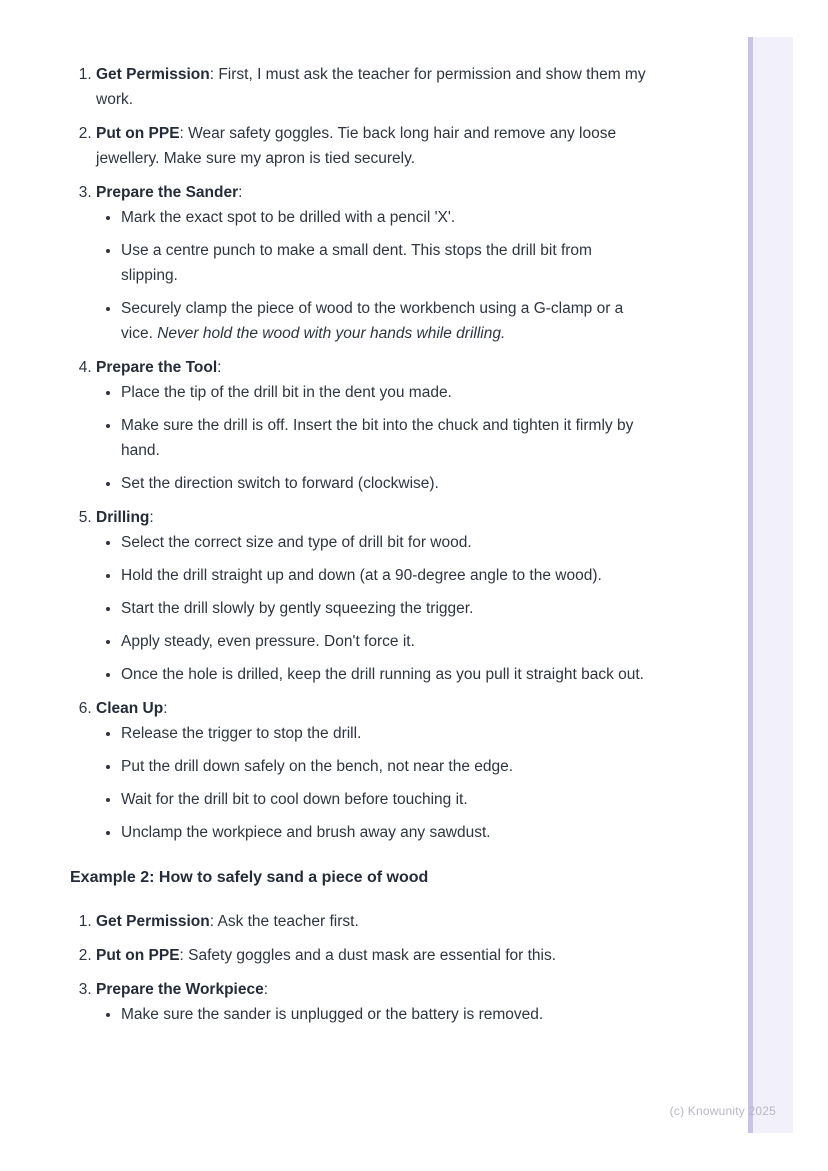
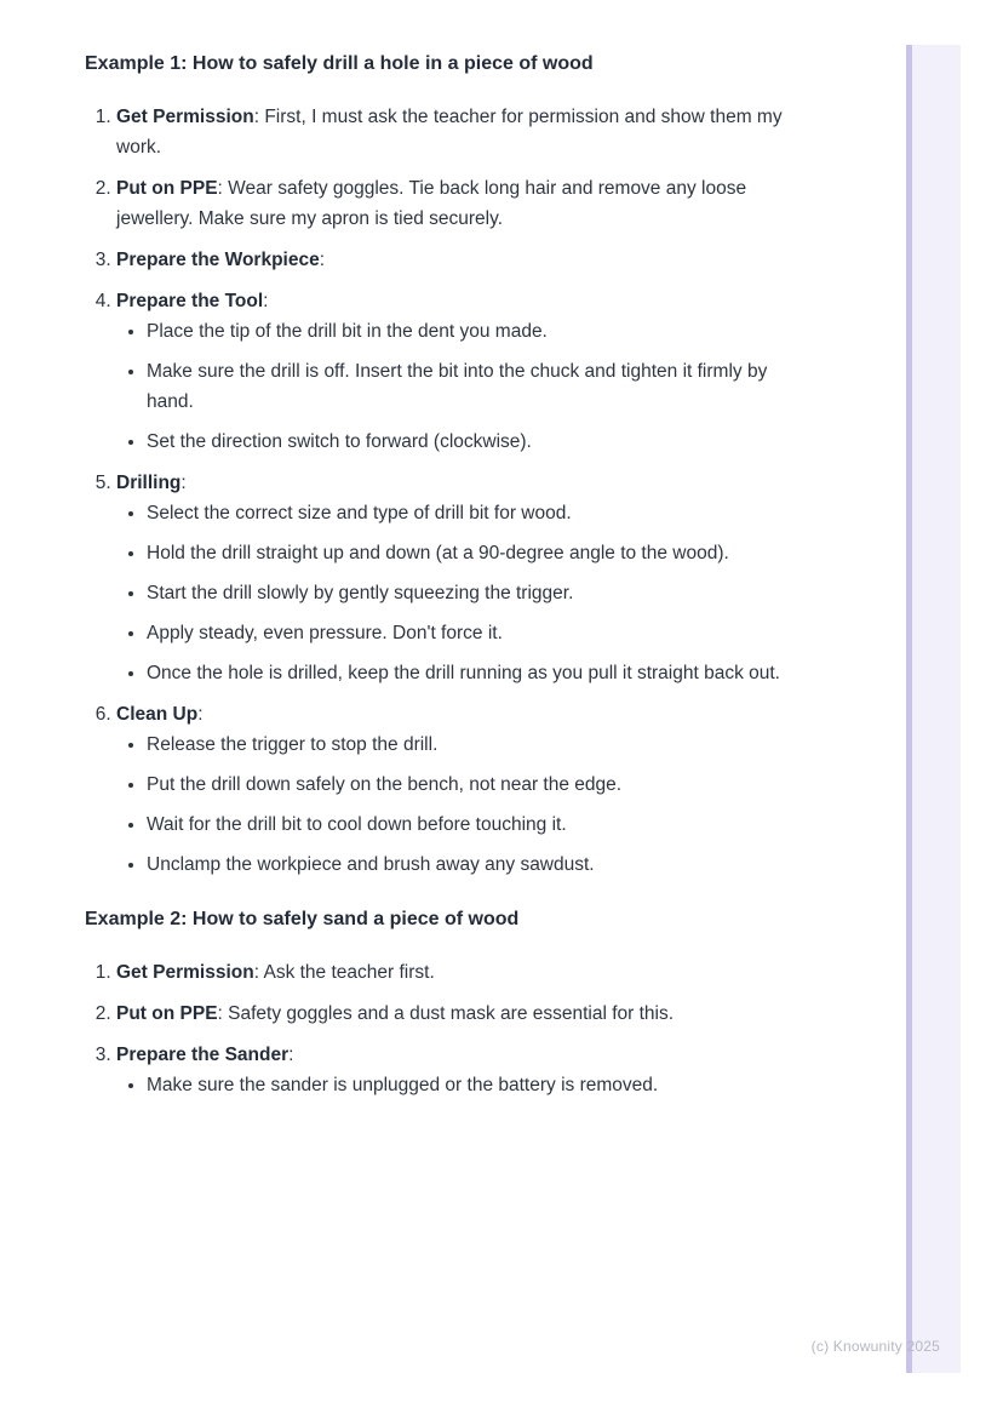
+ Example 1: How to safely drill a hole in a piece of wood
  Get Permission: First, I must ask the teacher for permission and show them my work.
  Put on PPE: Wear safety goggles. Tie back long hair and remove any loose jewellery. Make sure my apron is tied securely.
- Prepare the Sander:
+ Prepare the Workpiece:
- Mark the exact spot to be drilled with a pencil 'X'.
- Use a centre punch to make a small dent. This stops the drill bit from slipping.
- Securely clamp the piece of wood to the workbench using a G-clamp or a vice. Never hold the wood with your hands while drilling.
  Prepare the Tool:
  Place the tip of the drill bit in the dent you made.
  Make sure the drill is off. Insert the bit into the chuck and tighten it firmly by hand.
  Set the direction switch to forward (clockwise).
  Drilling:
  Select the correct size and type of drill bit for wood.
  Hold the drill straight up and down (at a 90-degree angle to the wood).
  Start the drill slowly by gently squeezing the trigger.
  Apply steady, even pressure. Don't force it.
  Once the hole is drilled, keep the drill running as you pull it straight back out.
  Clean Up:
  Release the trigger to stop the drill.
  Put the drill down safely on the bench, not near the edge.
  Wait for the drill bit to cool down before touching it.
  Unclamp the workpiece and brush away any sawdust.
  Example 2: How to safely sand a piece of wood
  Get Permission: Ask the teacher first.
  Put on PPE: Safety goggles and a dust mask are essential for this.
- Prepare the Workpiece:
+ Prepare the Sander:
  Make sure the sander is unplugged or the battery is removed.
  (c) Knowunity 2025
